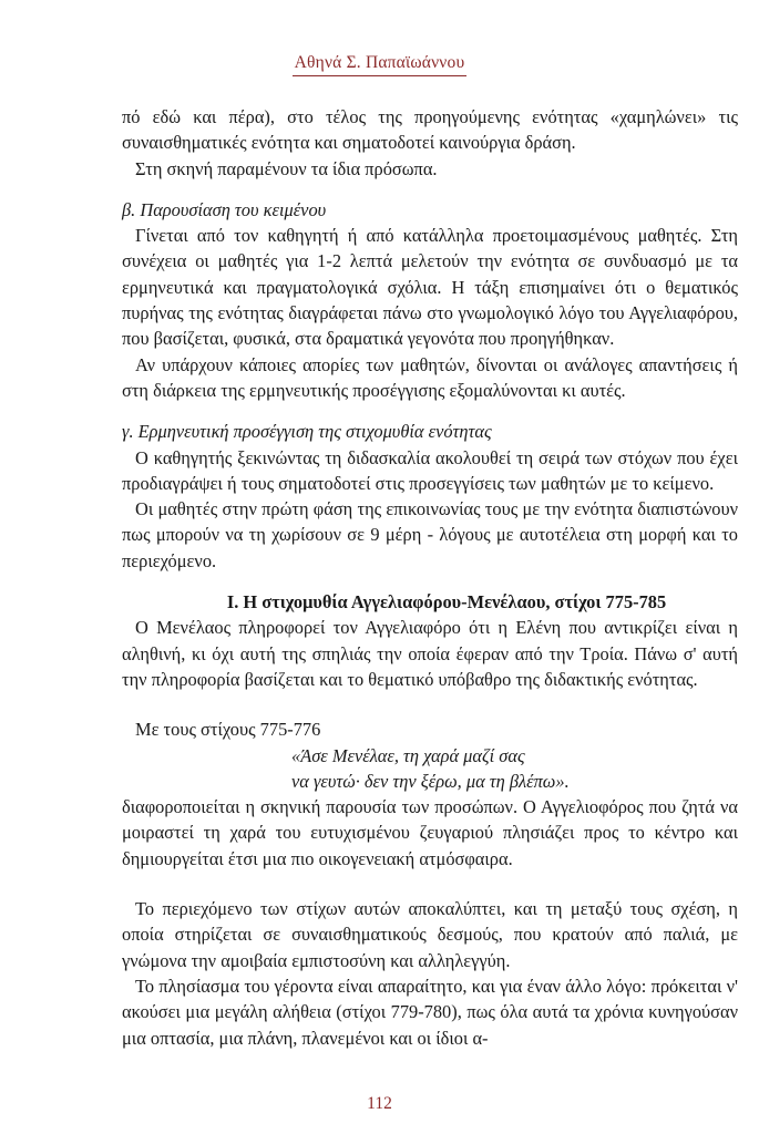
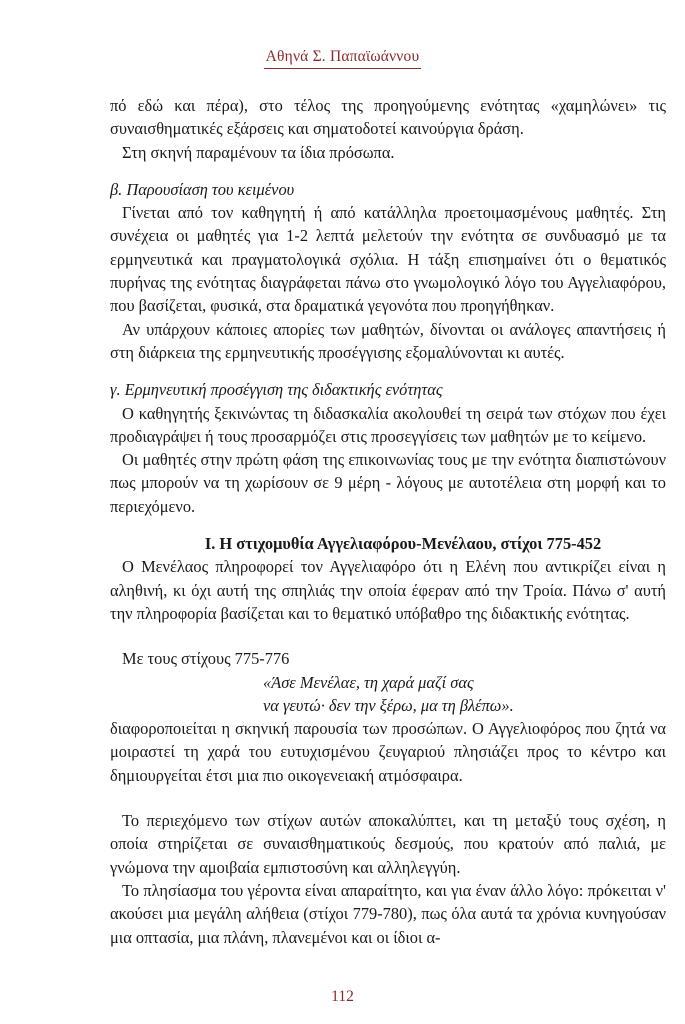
  Αθηνά Σ. Παπαϊωάννου
- πό εδώ και πέρα), στο τέλος της προηγούμενης ενότητας «χαμηλώνει» τις συναισθηματικές ενότητα και σηματοδοτεί καινούργια δράση.
+ πό εδώ και πέρα), στο τέλος της προηγούμενης ενότητας «χαμηλώνει» τις συναισθηματικές εξάρσεις και σηματοδοτεί καινούργια δράση.
  Στη σκηνή παραμένουν τα ίδια πρόσωπα.
  β. Παρουσίαση του κειμένου
  Γίνεται από τον καθηγητή ή από κατάλληλα προετοιμασμένους μαθητές. Στη συνέχεια οι μαθητές για 1-2 λεπτά μελετούν την ενότητα σε συνδυασμό με τα ερμηνευτικά και πραγματολογικά σχόλια. Η τάξη επισημαίνει ότι ο θεματικός πυρήνας της ενότητας διαγράφεται πάνω στο γνωμολογικό λόγο του Αγγελιαφόρου, που βασίζεται, φυσικά, στα δραματικά γεγονότα που προηγήθηκαν.
  Αν υπάρχουν κάποιες απορίες των μαθητών, δίνονται οι ανάλογες απαντήσεις ή στη διάρκεια της ερμηνευτικής προσέγγισης εξομαλύνονται κι αυτές.
- γ. Ερμηνευτική προσέγγιση της στιχομυθία ενότητας
+ γ. Ερμηνευτική προσέγγιση της διδακτικής ενότητας
- Ο καθηγητής ξεκινώντας τη διδασκαλία ακολουθεί τη σειρά των στόχων που έχει προδιαγράψει ή τους σηματοδοτεί στις προσεγγίσεις των μαθητών με το κείμενο.
+ Ο καθηγητής ξεκινώντας τη διδασκαλία ακολουθεί τη σειρά των στόχων που έχει προδιαγράψει ή τους προσαρμόζει στις προσεγγίσεις των μαθητών με το κείμενο.
  Οι μαθητές στην πρώτη φάση της επικοινωνίας τους με την ενότητα διαπιστώνουν πως μπορούν να τη χωρίσουν σε 9 μέρη - λόγους με αυτοτέλεια στη μορφή και το περιεχόμενο.
- Ι. Η στιχομυθία Αγγελιαφόρου-Μενέλαου, στίχοι 775-785
+ Ι. Η στιχομυθία Αγγελιαφόρου-Μενέλαου, στίχοι 775-452
  Ο Μενέλαος πληροφορεί τον Αγγελιαφόρο ότι η Ελένη που αντικρίζει είναι η αληθινή, κι όχι αυτή της σπηλιάς την οποία έφεραν από την Τροία. Πάνω σ' αυτή την πληροφορία βασίζεται και το θεματικό υπόβαθρο της διδακτικής ενότητας.
  Με τους στίχους 775-776
  «Άσε Μενέλαε, τη χαρά μαζί σας
  να γευτώ· δεν την ξέρω, μα τη βλέπω».
  διαφοροποιείται η σκηνική παρουσία των προσώπων. Ο Αγγελιοφόρος που ζητά να μοιραστεί τη χαρά του ευτυχισμένου ζευγαριού πλησιάζει προς το κέντρο και δημιουργείται έτσι μια πιο οικογενειακή ατμόσφαιρα.
  Το περιεχόμενο των στίχων αυτών αποκαλύπτει, και τη μεταξύ τους σχέση, η οποία στηρίζεται σε συναισθηματικούς δεσμούς, που κρατούν από παλιά, με γνώμονα την αμοιβαία εμπιστοσύνη και αλληλεγγύη.
  Το πλησίασμα του γέροντα είναι απαραίτητο, και για έναν άλλο λόγο: πρόκειται ν' ακούσει μια μεγάλη αλήθεια (στίχοι 779-780), πως όλα αυτά τα χρόνια κυνηγούσαν μια οπτασία, μια πλάνη, πλανεμένοι και οι ίδιοι α-
  112
